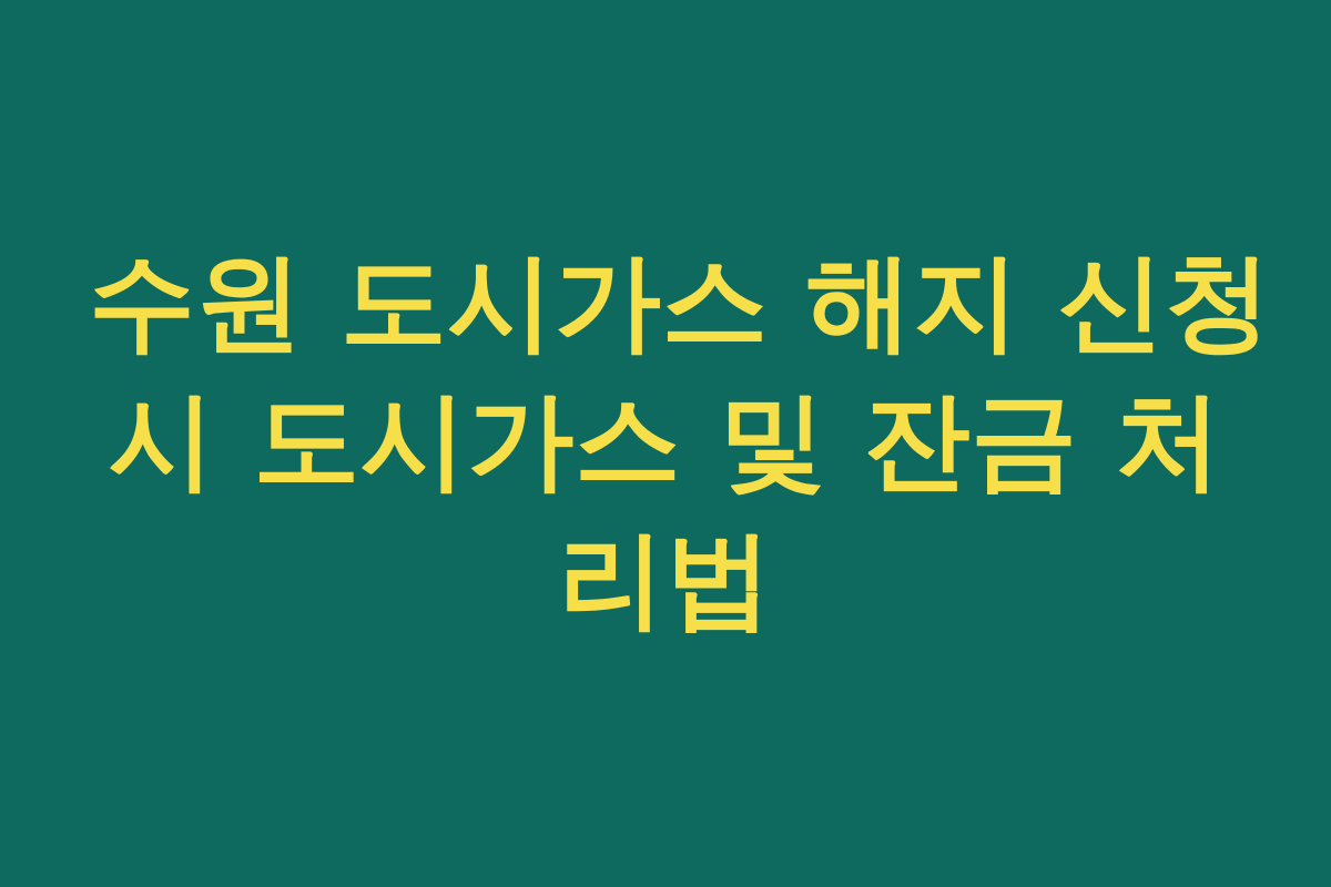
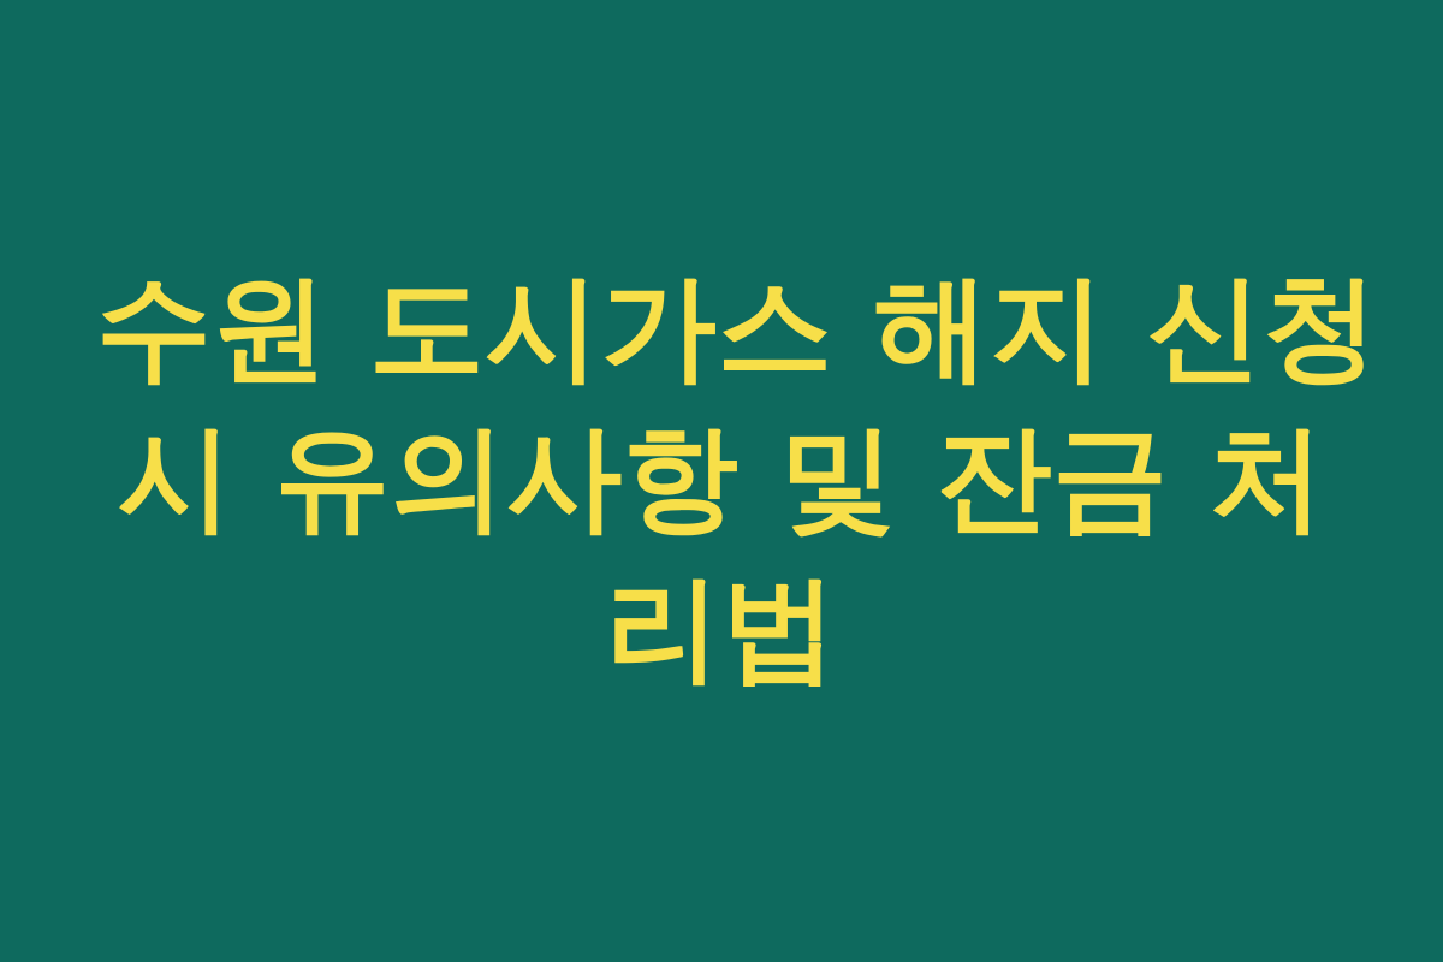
  수원 도시가스 해지 신청
- 시 도시가스 및 잔금 처
+ 시 유의사항 및 잔금 처
  리법
